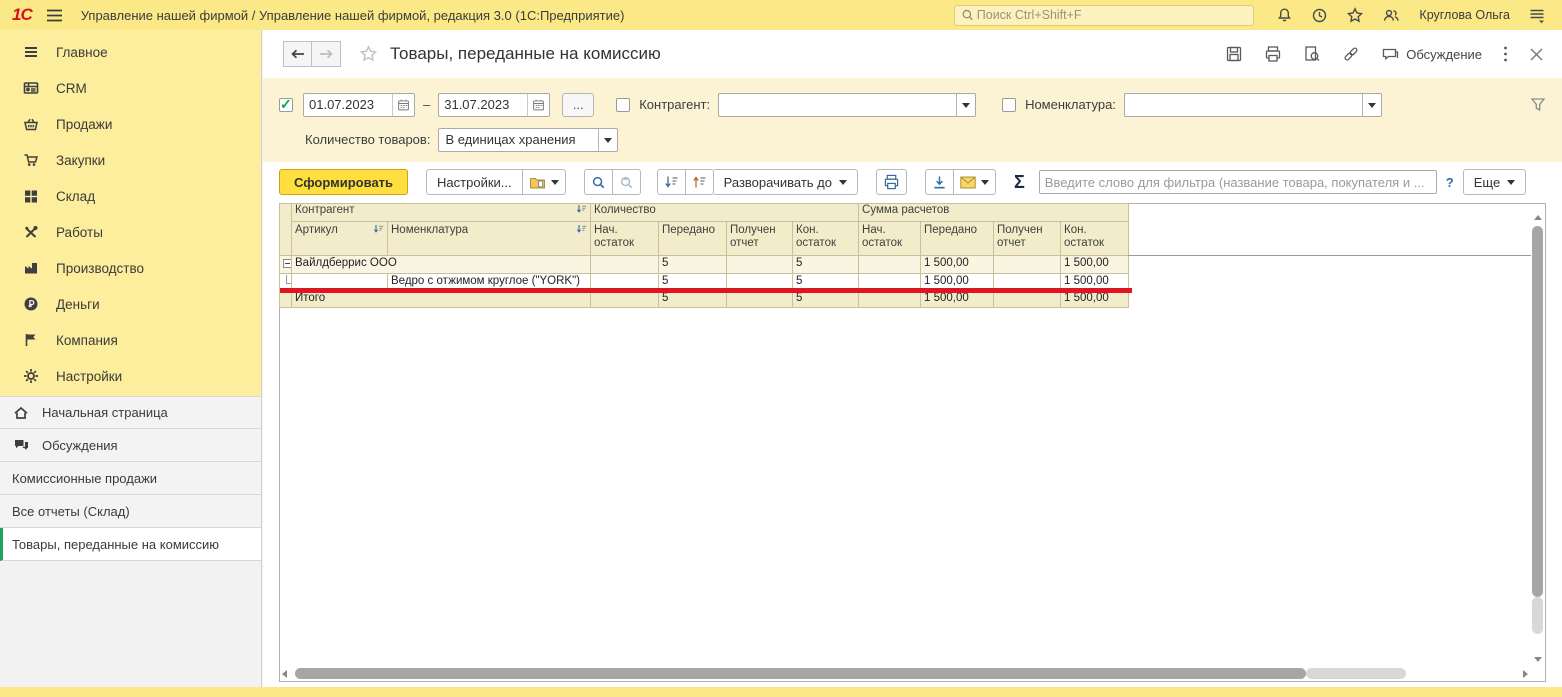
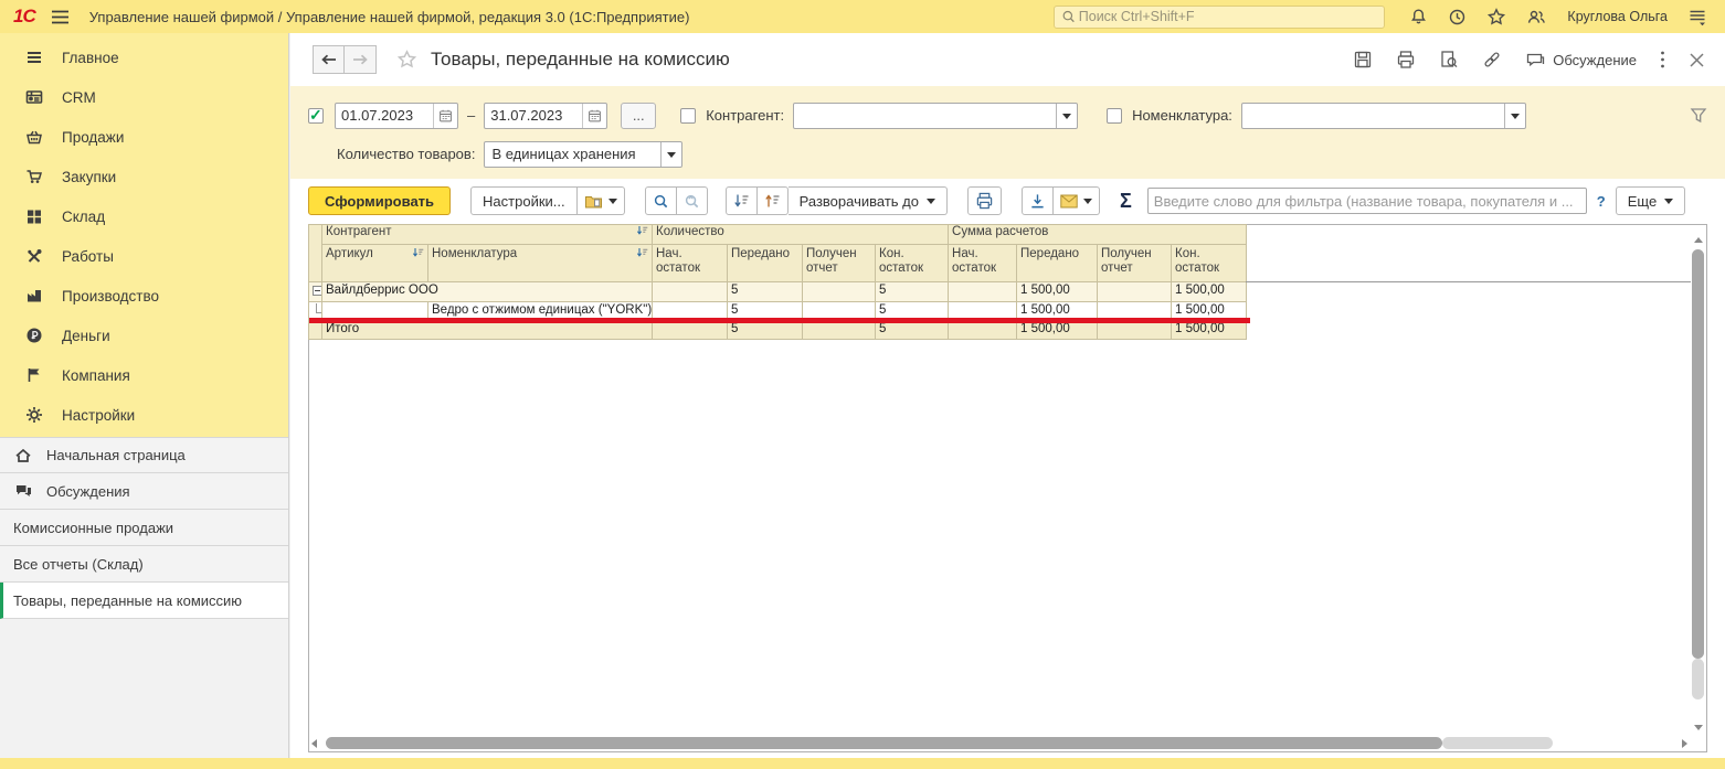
  1С
  Управление нашей фирмой / Управление нашей фирмой, редакция 3.0 (1С:Предприятие)
  Поиск Ctrl+Shift+F
  Круглова Ольга
  Главное
  CRM
  Продажи
  Закупки
  Склад
  Работы
  Производство
  Деньги
  Компания
  Настройки
  Начальная страница
  Обсуждения
  Комиссионные продажи
  Все отчеты (Склад)
  Товары, переданные на комиссию
  Товары, переданные на комиссию
  Обсуждение
  01.07.2023
  –
  31.07.2023
  ...
  Контрагент:
  Номенклатура:
  Количество товаров:
  В единицах хранения
  Сформировать
  Настройки...
  Разворачивать до
  Σ
  Введите слово для фильтра (название товара, покупателя и ...
  ?
  Еще
  	Контрагент	Количество	Сумма расчетов
  Артикул	Номенклатура	Нач. остаток	Передано	Получен отчет	Кон. остаток	Нач. остаток	Передано	Получен отчет	Кон. остаток
  	Вайлдберрис ООО		5		5		1 500,00		1 500,00
- 		Ведро с отжимом круглое ("YORK")		5		5		1 500,00		1 500,00
+ 		Ведро с отжимом единицах ("YORK")		5		5		1 500,00		1 500,00
  	Итого		5		5		1 500,00		1 500,00
